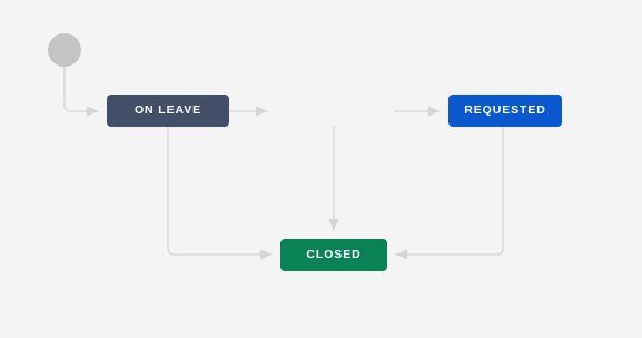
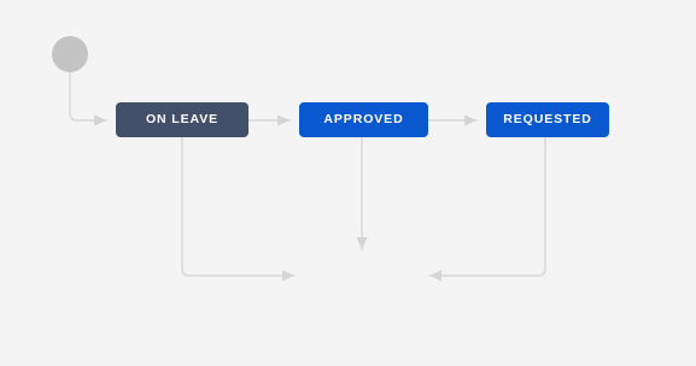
  ON LEAVE
+ APPROVED
  REQUESTED
- CLOSED
